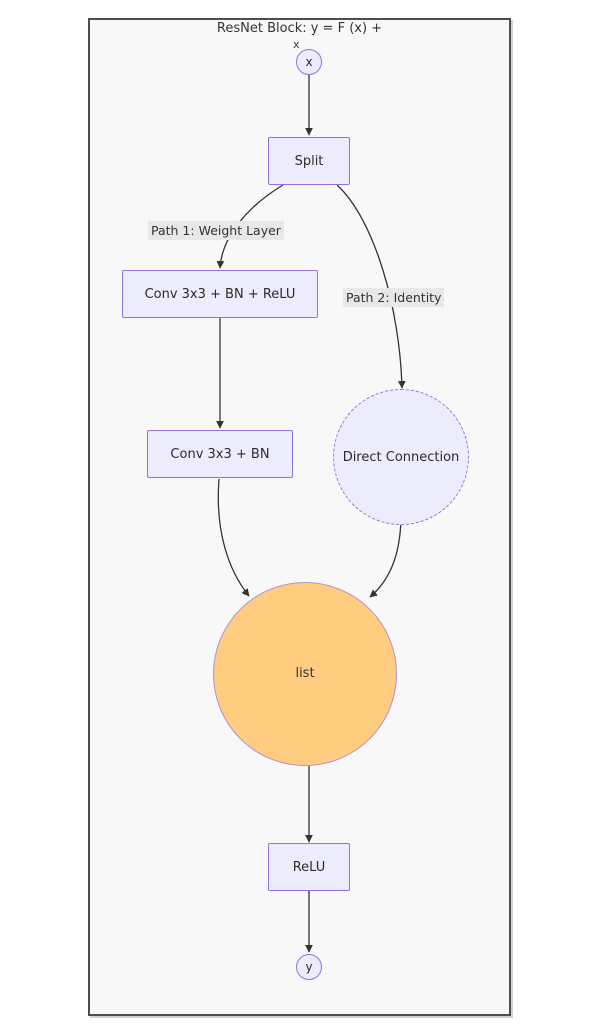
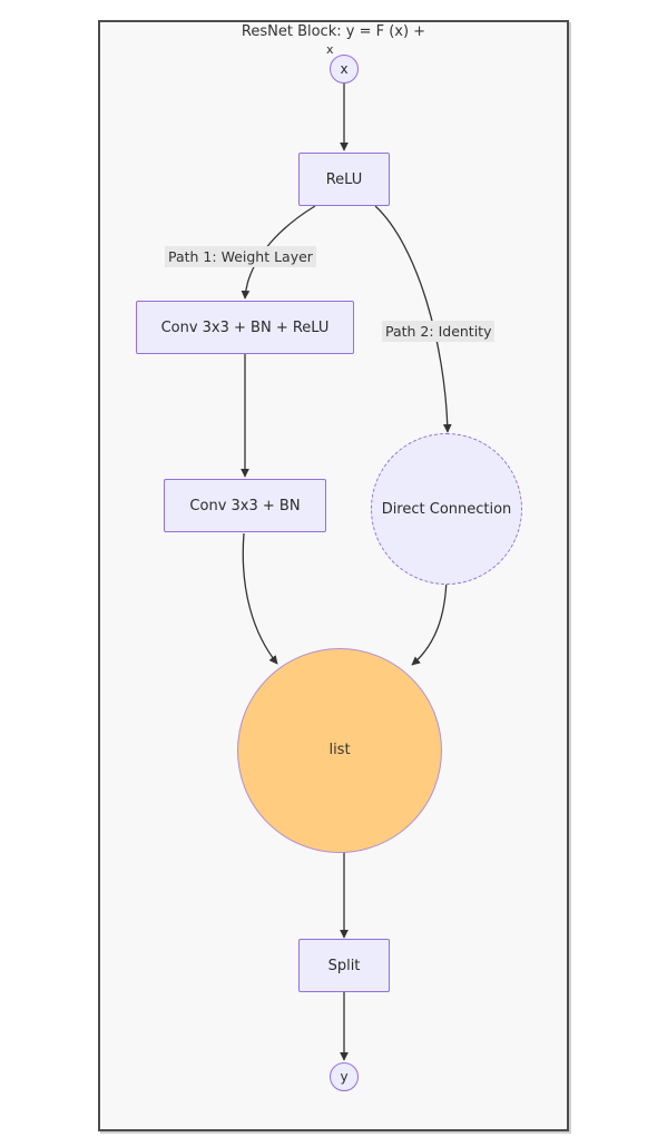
  ResNet Block: y = F (x) +
  x
  x
- Split
+ ReLU
  Conv 3x3 + BN + ReLU
  Conv 3x3 + BN
  Direct Connection
  list
- ReLU
+ Split
  y
  Path 1: Weight Layer
  Path 2: Identity
